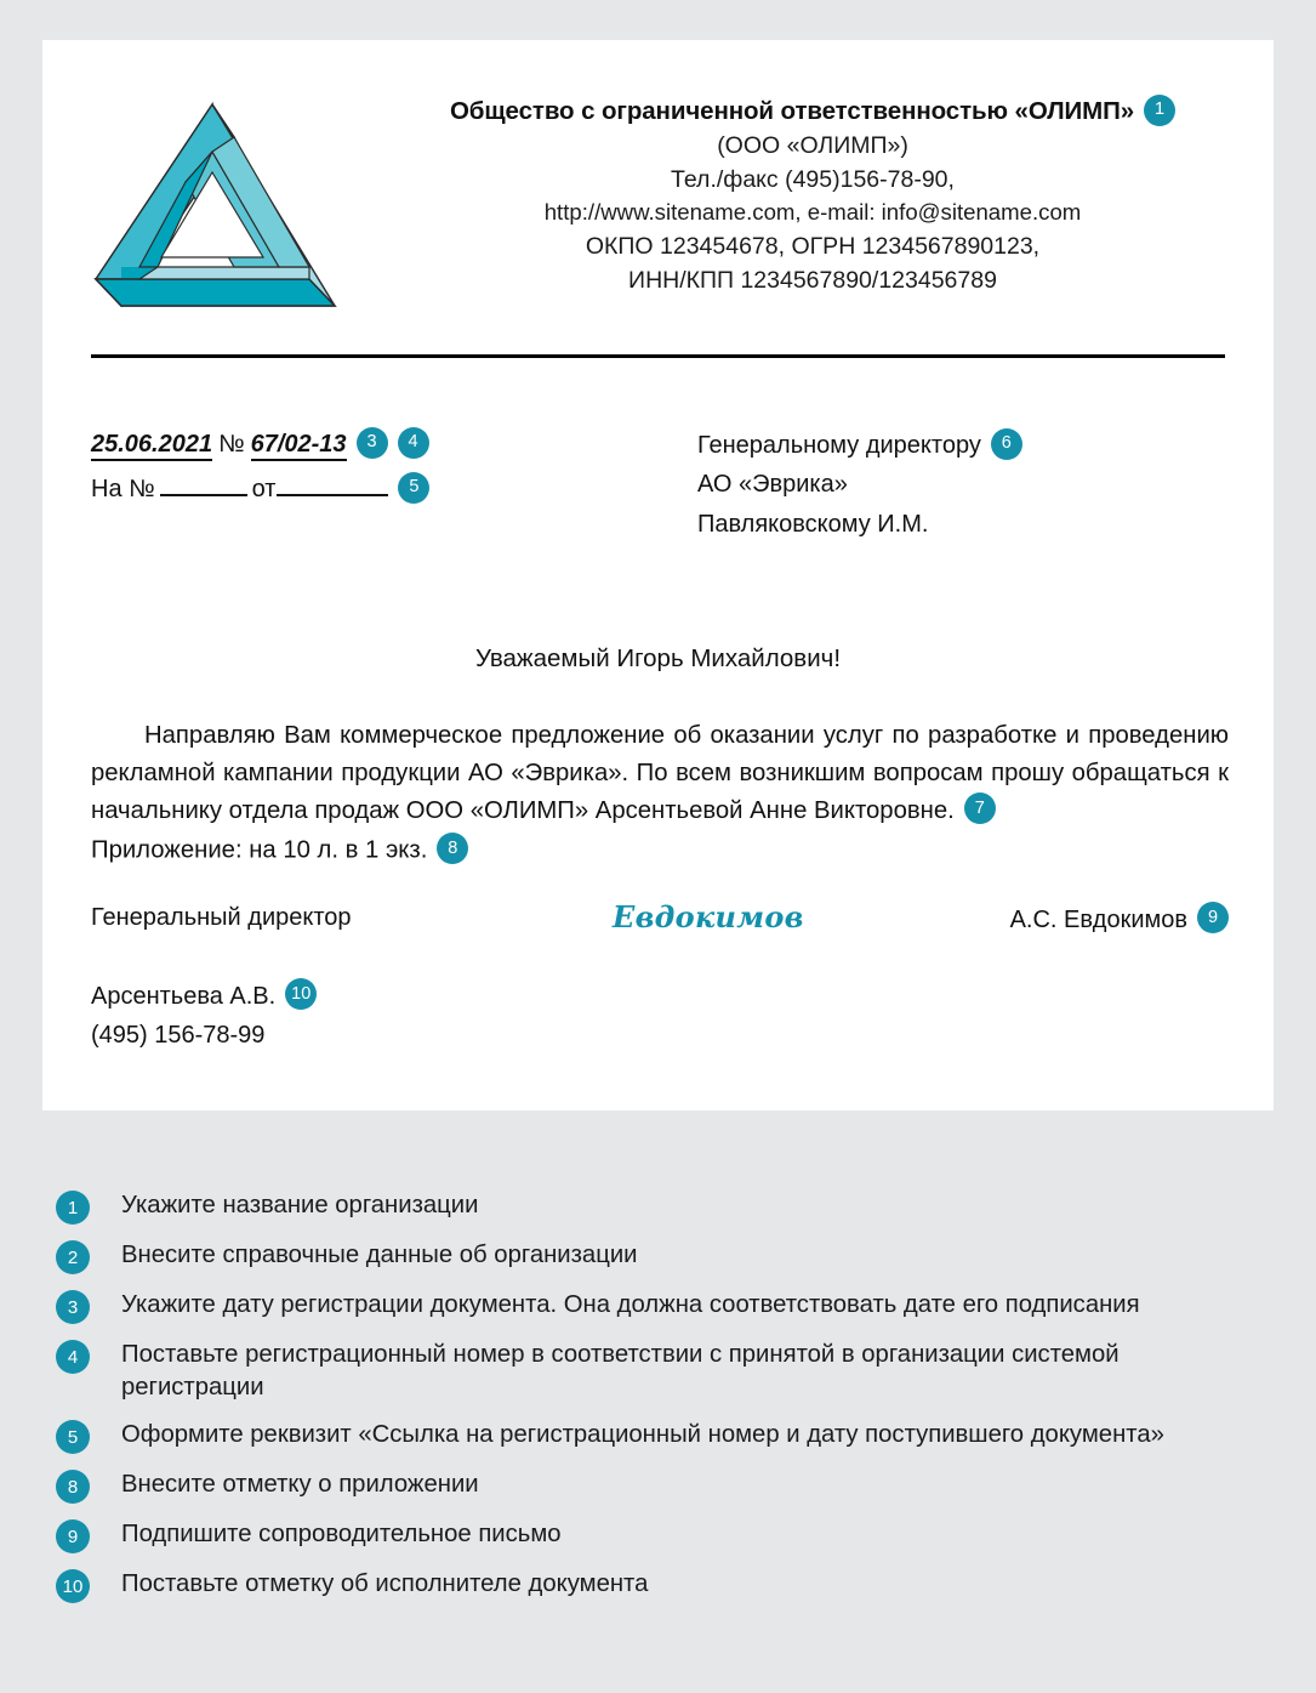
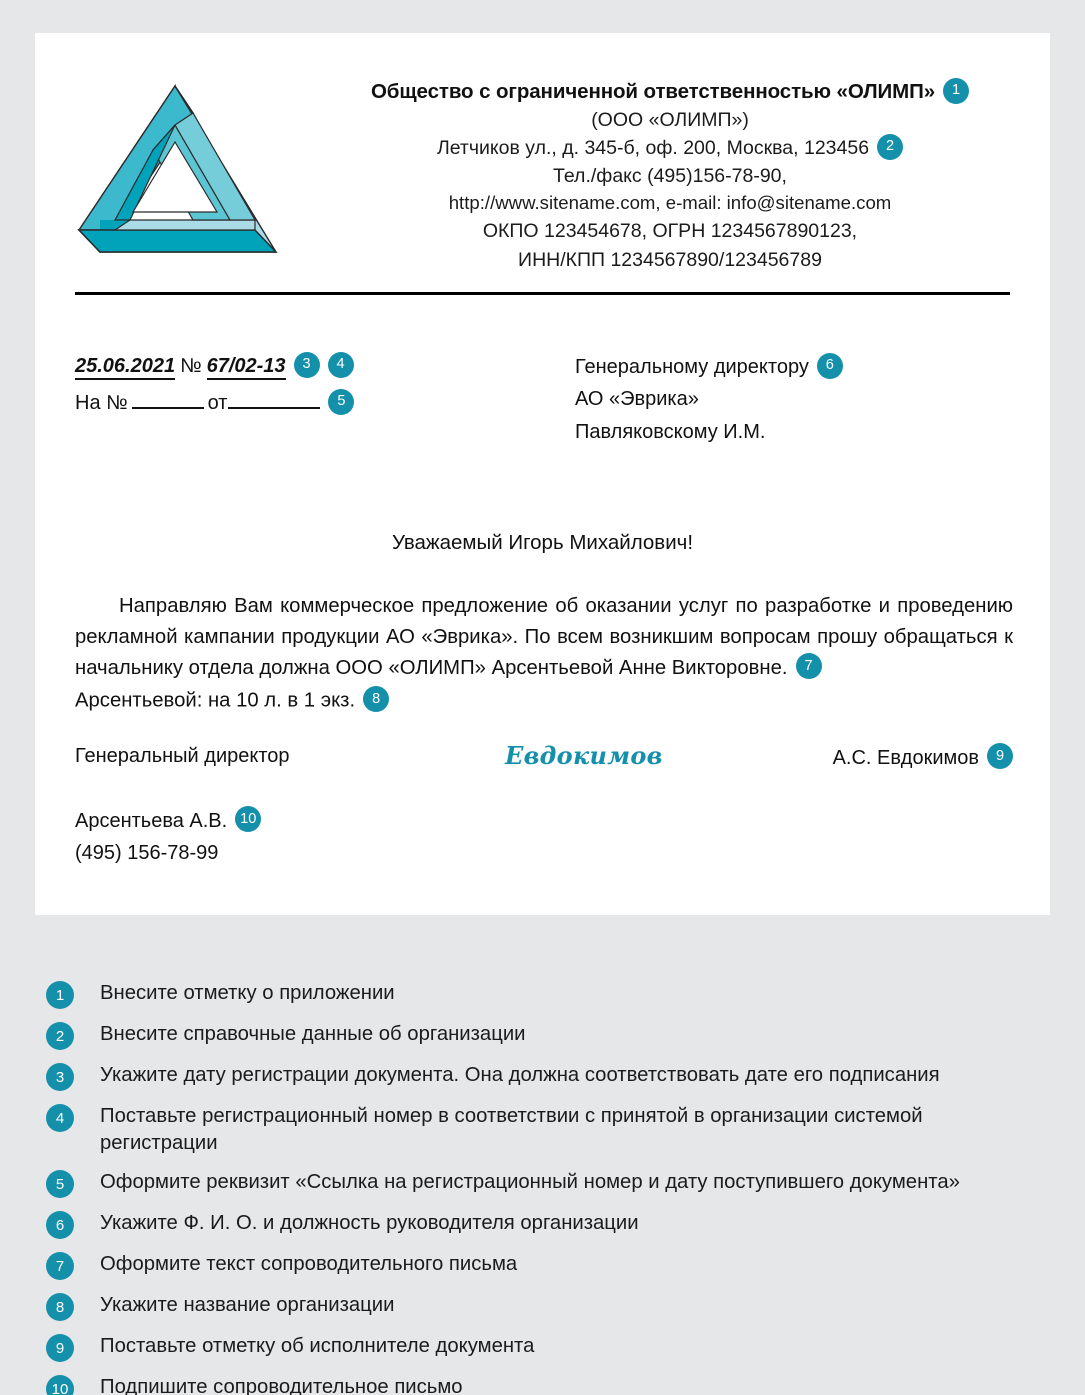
  Общество с ограниченной ответственностью «ОЛИМП» 1
  (ООО «ОЛИМП»)
+ Летчиков ул., д. 345-б, оф. 200, Москва, 123456 2
  Тел./факс (495)156-78-90,
  http://www.sitename.com, e-mail: info@sitename.com
  ОКПО 123454678, ОГРН 1234567890123,
  ИНН/КПП 1234567890/123456789
  25.06.2021 № 67/02-13 3 4
  На № от 5
  Генеральному директору 6
  АО «Эврика»
  Павляковскому И.М.
  Уважаемый Игорь Михайлович!
- Направляю Вам коммерческое предложение об оказании услуг по разработке и проведению рекламной кампании продукции АО «Эврика». По всем возникшим вопросам прошу обращаться к начальнику отдела продаж ООО «ОЛИМП» Арсентьевой Анне Викторовне. 7
+ Направляю Вам коммерческое предложение об оказании услуг по разработке и проведению рекламной кампании продукции АО «Эврика». По всем возникшим вопросам прошу обращаться к начальнику отдела должна ООО «ОЛИМП» Арсентьевой Анне Викторовне. 7
- Приложение: на 10 л. в 1 экз. 8
+ Арсентьевой: на 10 л. в 1 экз. 8
  Генеральный директор
  Евдокимов
  А.С. Евдокимов
  9
  Арсентьева А.В.
  10
  (495) 156-78-99
  1
- Укажите название организации
+ Внесите отметку о приложении
  2
  Внесите справочные данные об организации
  3
  Укажите дату регистрации документа. Она должна соответствовать дате его подписания
  4
  Поставьте регистрационный номер в соответствии с принятой в организации системой регистрации
  5
  Оформите реквизит «Ссылка на регистрационный номер и дату поступившего документа»
+ 6
+ Укажите Ф. И. О. и должность руководителя организации
+ 7
+ Оформите текст сопроводительного письма
  8
- Внесите отметку о приложении
+ Укажите название организации
  9
- Подпишите сопроводительное письмо
+ Поставьте отметку об исполнителе документа
  10
- Поставьте отметку об исполнителе документа
+ Подпишите сопроводительное письмо
